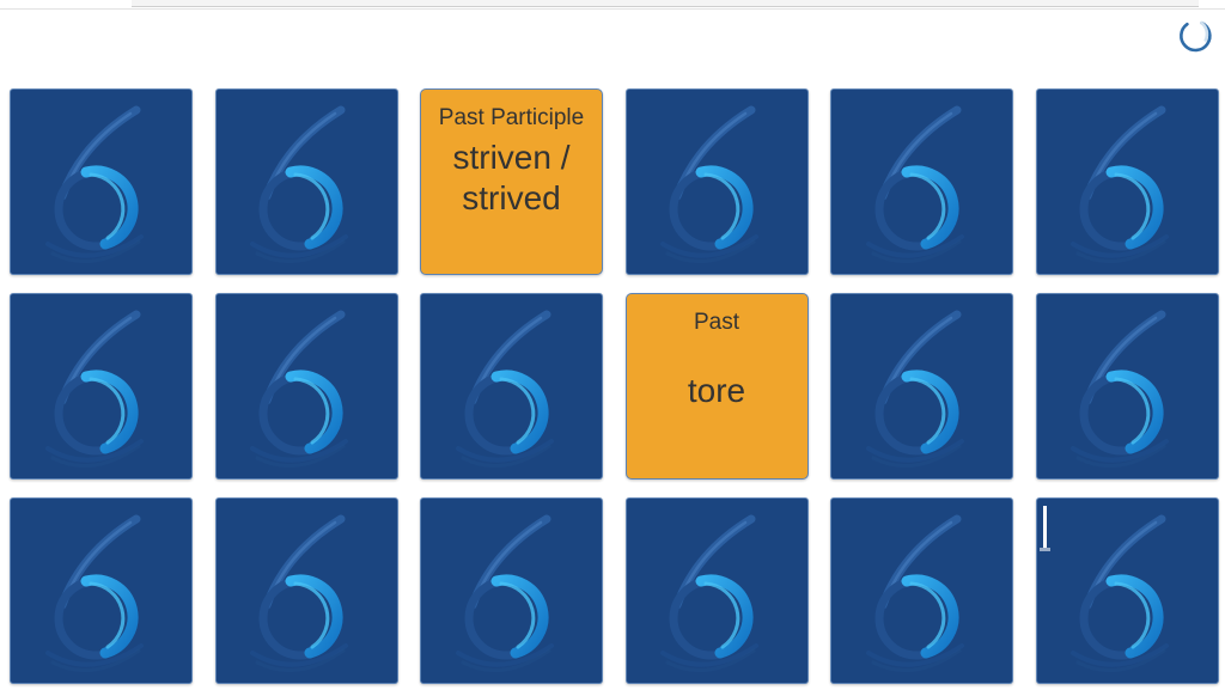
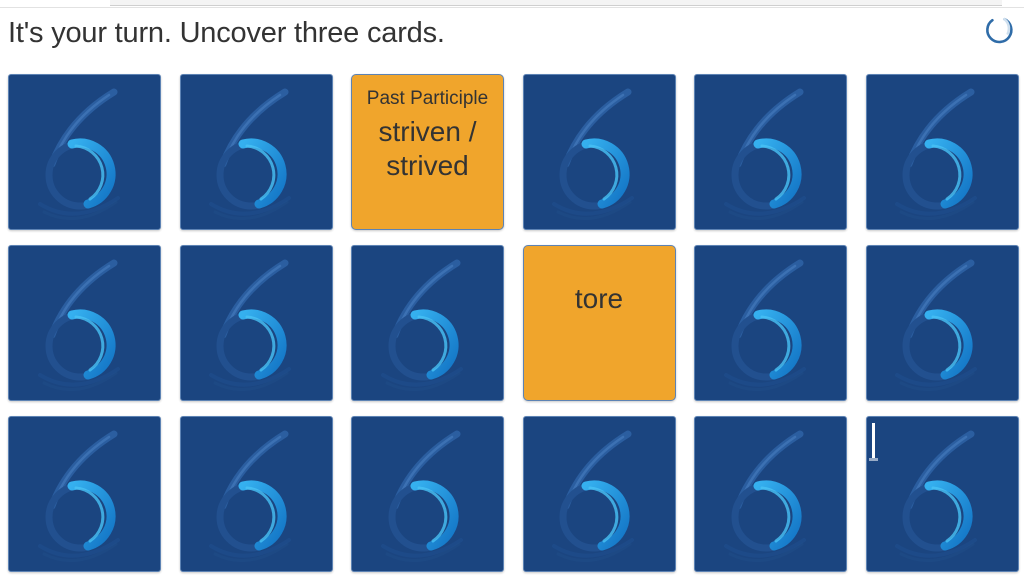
+ It's your turn. Uncover three cards.
  Past Participle
  striven / strived
- Past
  tore
